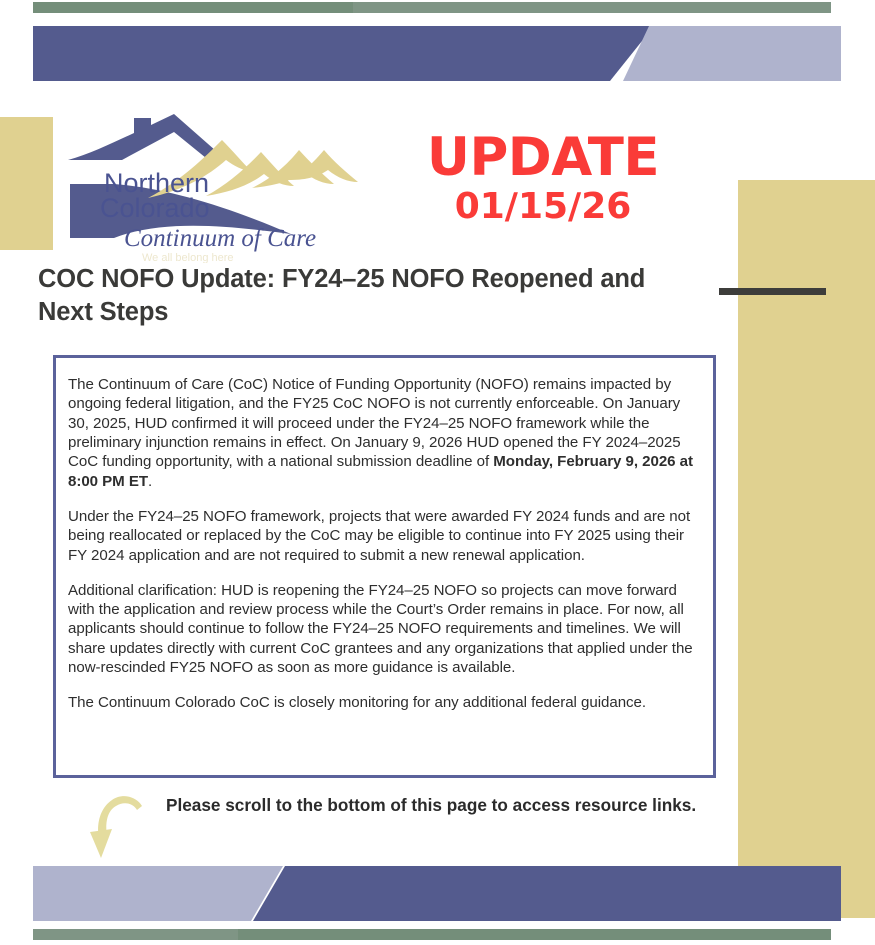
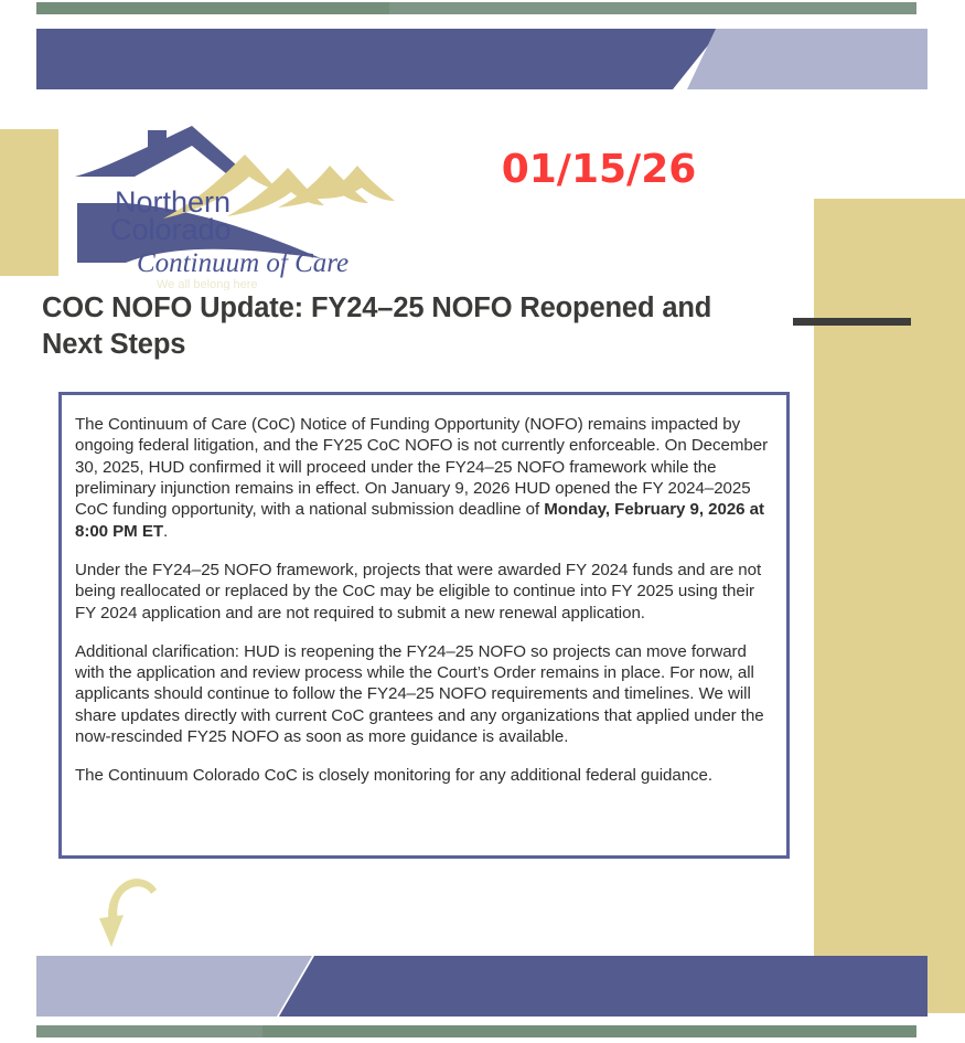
  Northern
  Colorado
  Continuum of Care
  We all belong here
- UPDATE
  01/15/26
  COC NOFO Update: FY24–25 NOFO Reopened and Next Steps
- The Continuum of Care (CoC) Notice of Funding Opportunity (NOFO) remains impacted by ongoing federal litigation, and the FY25 CoC NOFO is not currently enforceable. On January 30, 2025, HUD confirmed it will proceed under the FY24–25 NOFO framework while the preliminary injunction remains in effect. On January 9, 2026 HUD opened the FY 2024–2025 CoC funding opportunity, with a national submission deadline of Monday, February 9, 2026 at 8:00 PM ET.
+ The Continuum of Care (CoC) Notice of Funding Opportunity (NOFO) remains impacted by ongoing federal litigation, and the FY25 CoC NOFO is not currently enforceable. On December 30, 2025, HUD confirmed it will proceed under the FY24–25 NOFO framework while the preliminary injunction remains in effect. On January 9, 2026 HUD opened the FY 2024–2025 CoC funding opportunity, with a national submission deadline of Monday, February 9, 2026 at 8:00 PM ET.
  Under the FY24–25 NOFO framework, projects that were awarded FY 2024 funds and are not being reallocated or replaced by the CoC may be eligible to continue into FY 2025 using their FY 2024 application and are not required to submit a new renewal application.
  Additional clarification: HUD is reopening the FY24–25 NOFO so projects can move forward with the application and review process while the Court’s Order remains in place. For now, all applicants should continue to follow the FY24–25 NOFO requirements and timelines. We will share updates directly with current CoC grantees and any organizations that applied under the now-rescinded FY25 NOFO as soon as more guidance is available.
  The Continuum Colorado CoC is closely monitoring for any additional federal guidance.
- Please scroll to the bottom of this page to access resource links.
